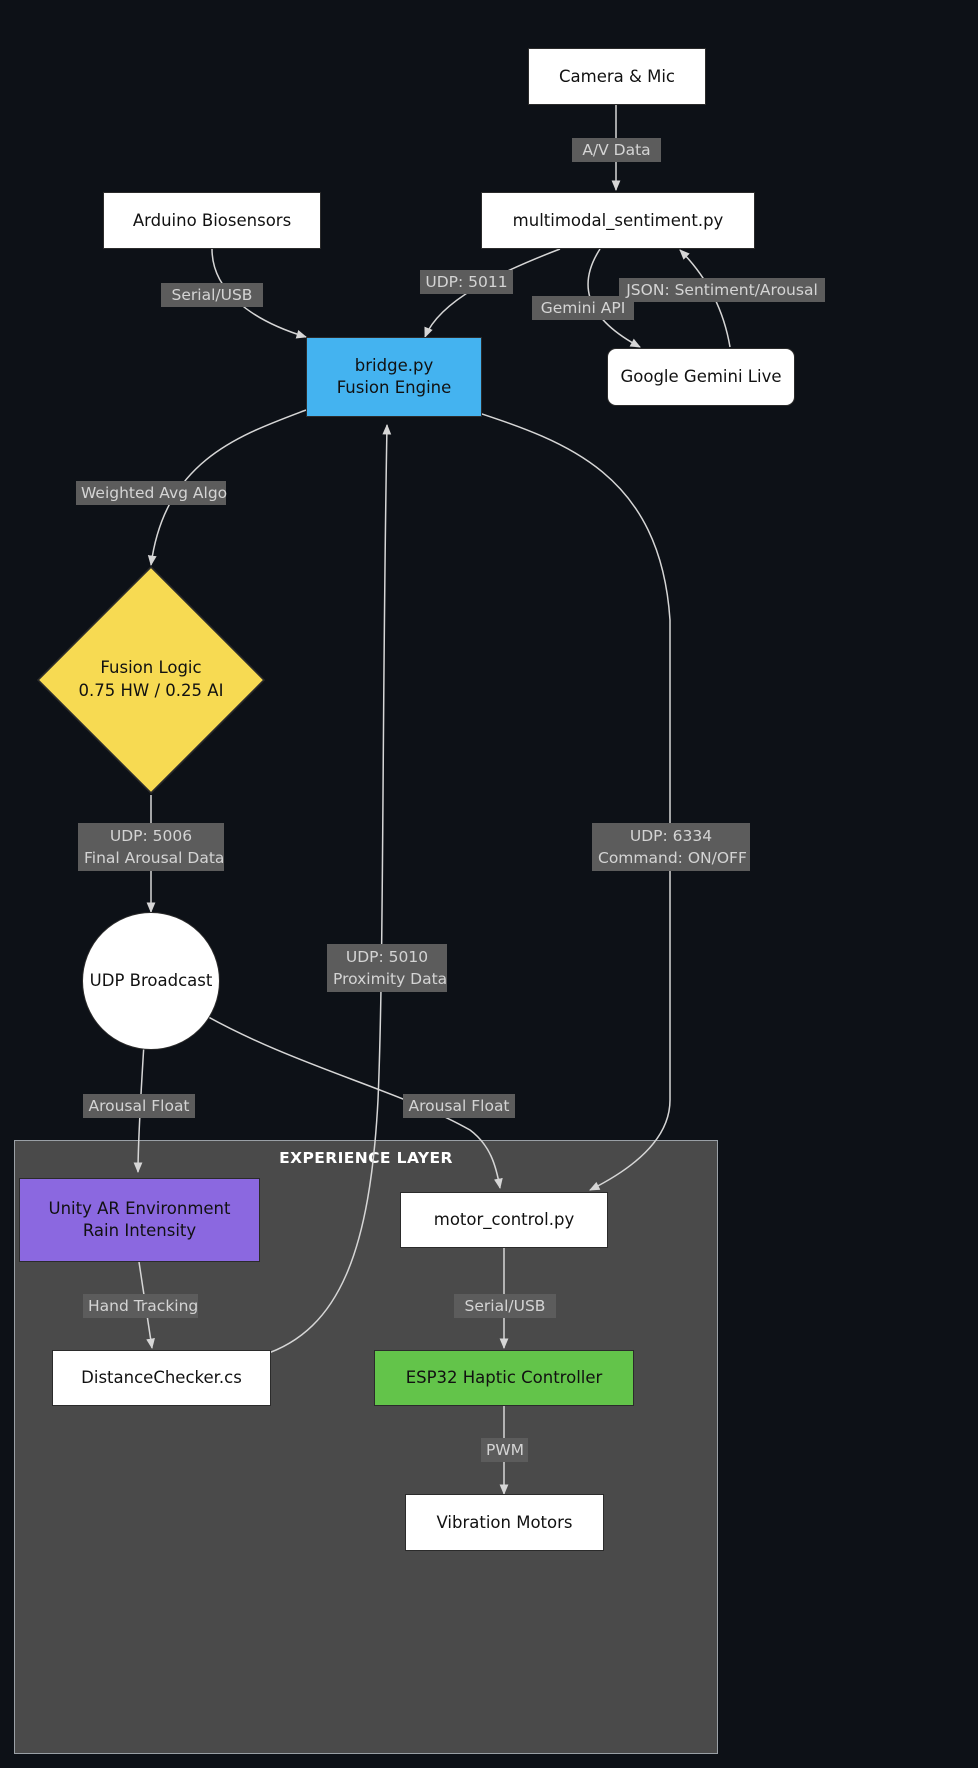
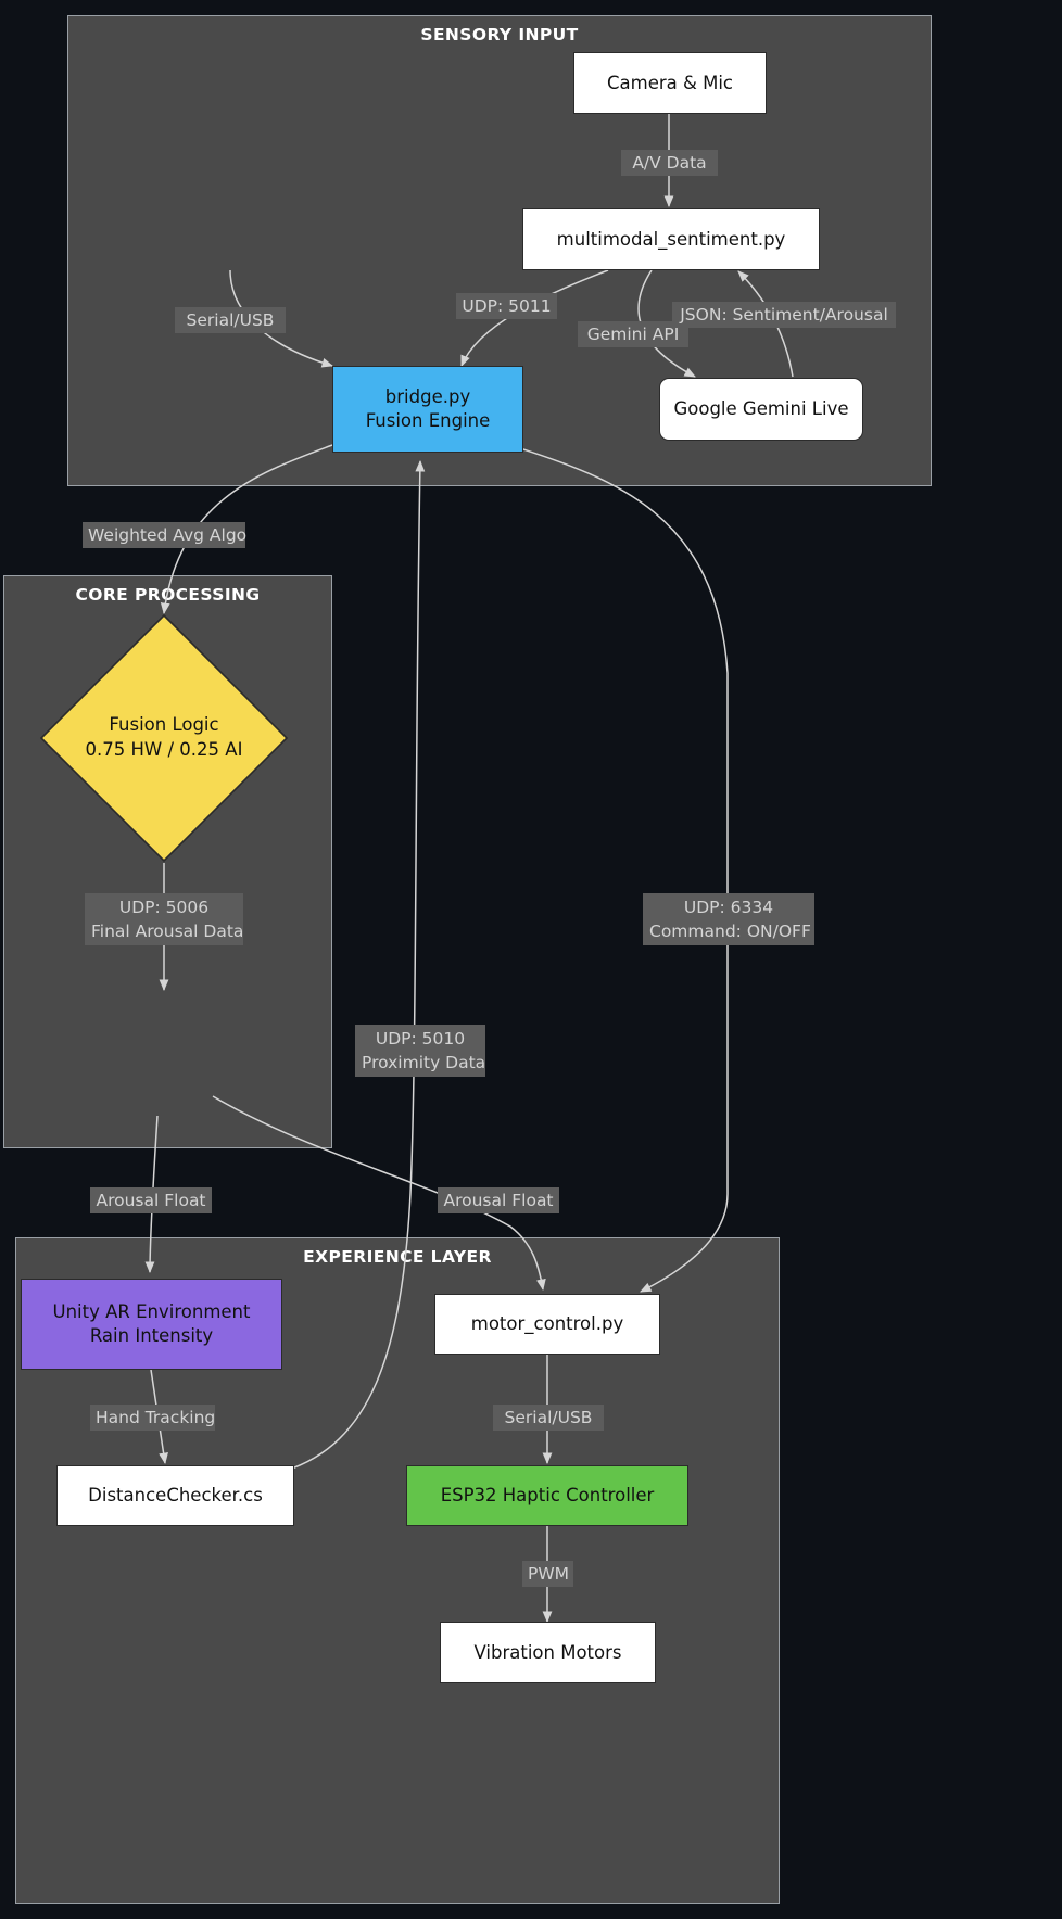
+ SENSORY INPUT
+ CORE PROCESSING
  EXPERIENE LAYER
  Camera & Mic
- Arduino Biosensors
  multimodal_sentiment.py
  bridge.py
  Fusion Engine
  Google Gemini Live
  Fusion Logic
  0.75 HW / 0.25 AI
- UDP Broadcast
  Unity AR Environment
  Rain Intensity
  motor_control.py
  DistanceChecker.cs
  ESP32 Haptic Controller
  Vibration Motors
  A/V Data
  Serial/USB
  UDP: 5011
  Gemini API
  JSON: Sentiment/Arousal
  Weighted Avg Algo
  UDP: 5006
  Final Arousal Data
  UDP: 6334
  Command: ON/OFF
  UDP: 5010
  Proximity Data
  Arousal Float
  Arousal Float
  Hand Tracking
  Serial/USB
  PWM
